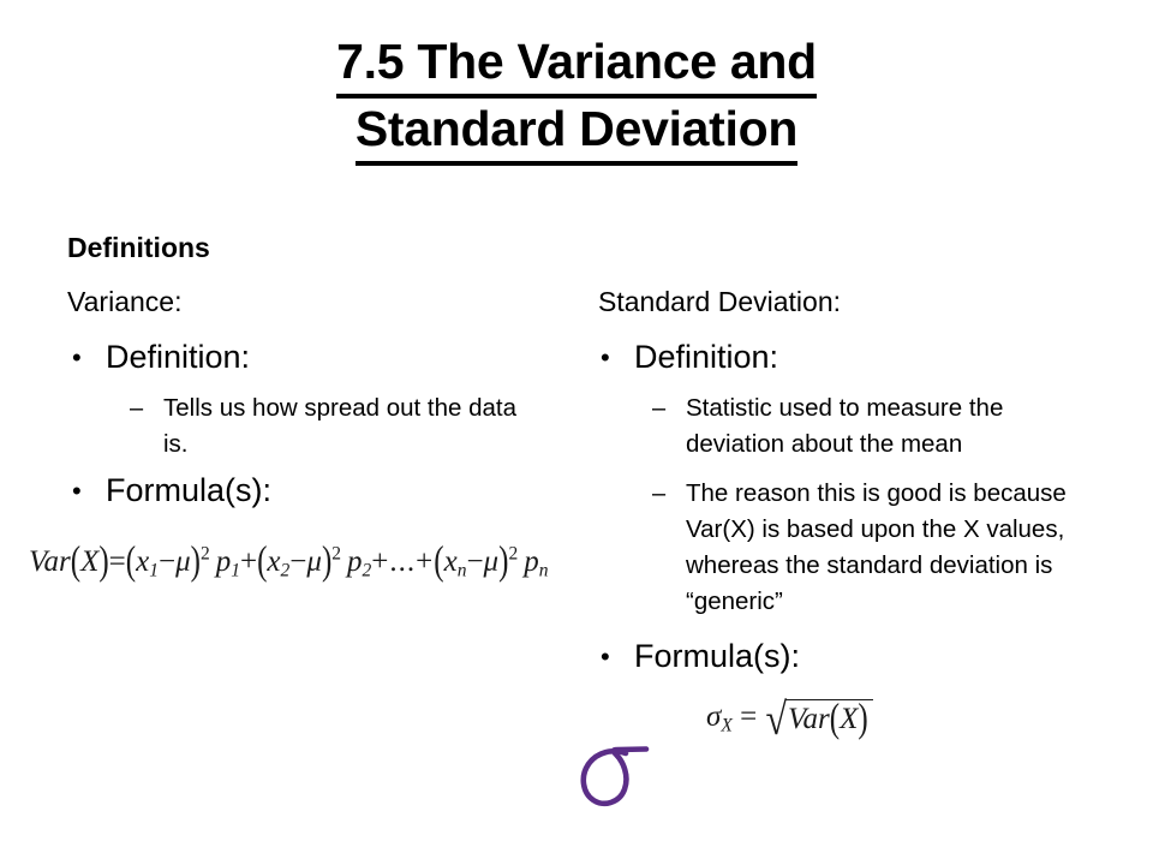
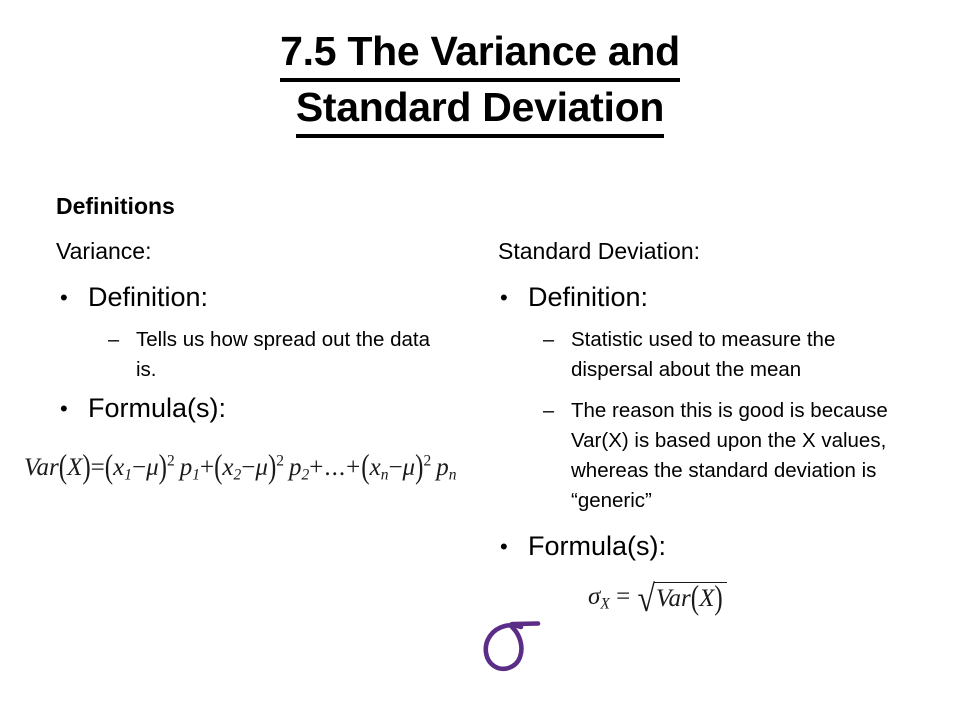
  7.5 The Variance and
  Standard Deviation
  Definitions
  Variance:
  •
  Definition:
  –
  Tells us how spread out the data is.
  •
  Formula(s):
  Var(X)=(x1−μ)2 p1+(x2−μ)2 p2+...+(xn−μ)2 pn
  Standard Deviation:
  •
  Definition:
  –
- Statistic used to measure the deviation about the mean
+ Statistic used to measure the dispersal about the mean
  –
  The reason this is good is because Var(X) is based upon the X values, whereas the standard deviation is “generic”
  •
  Formula(s):
  σX = √Var(X)
